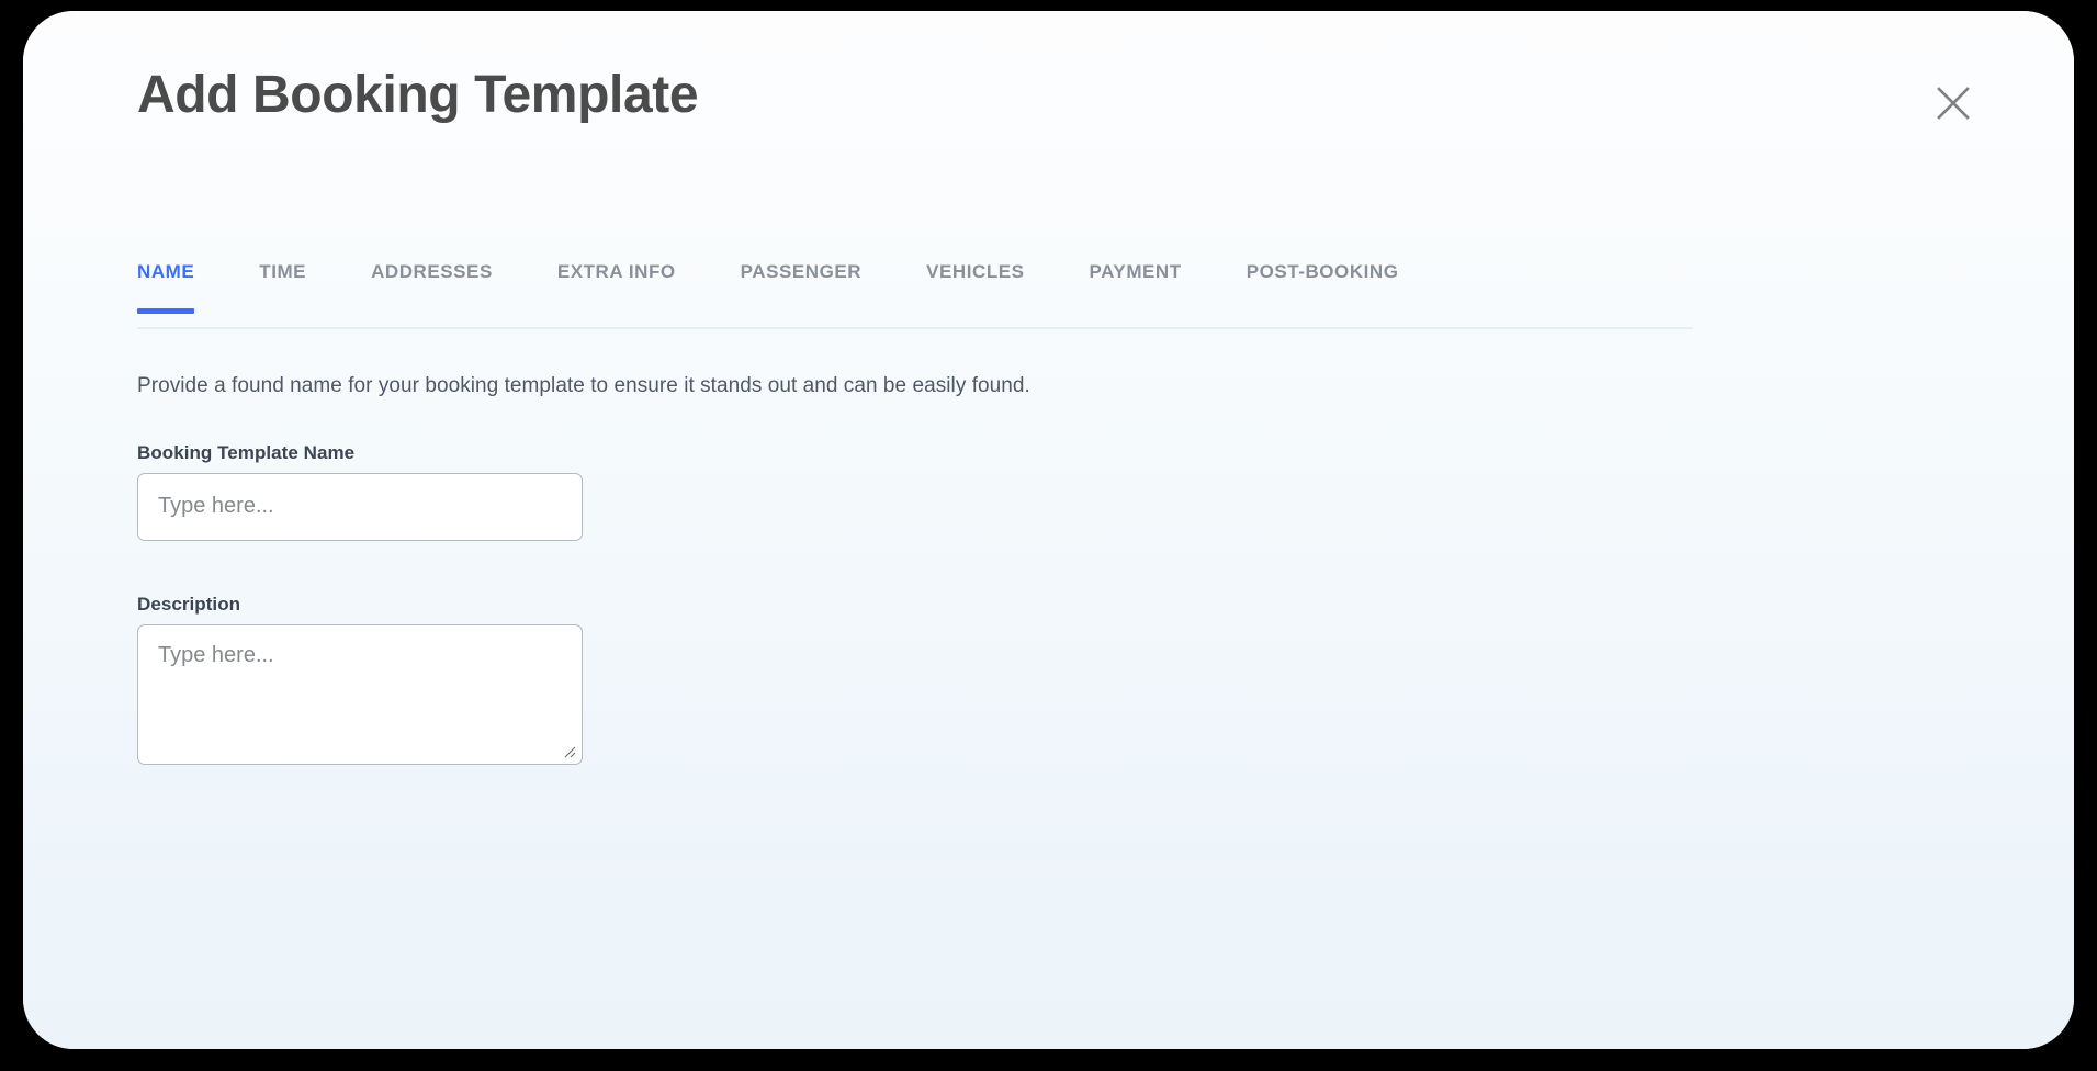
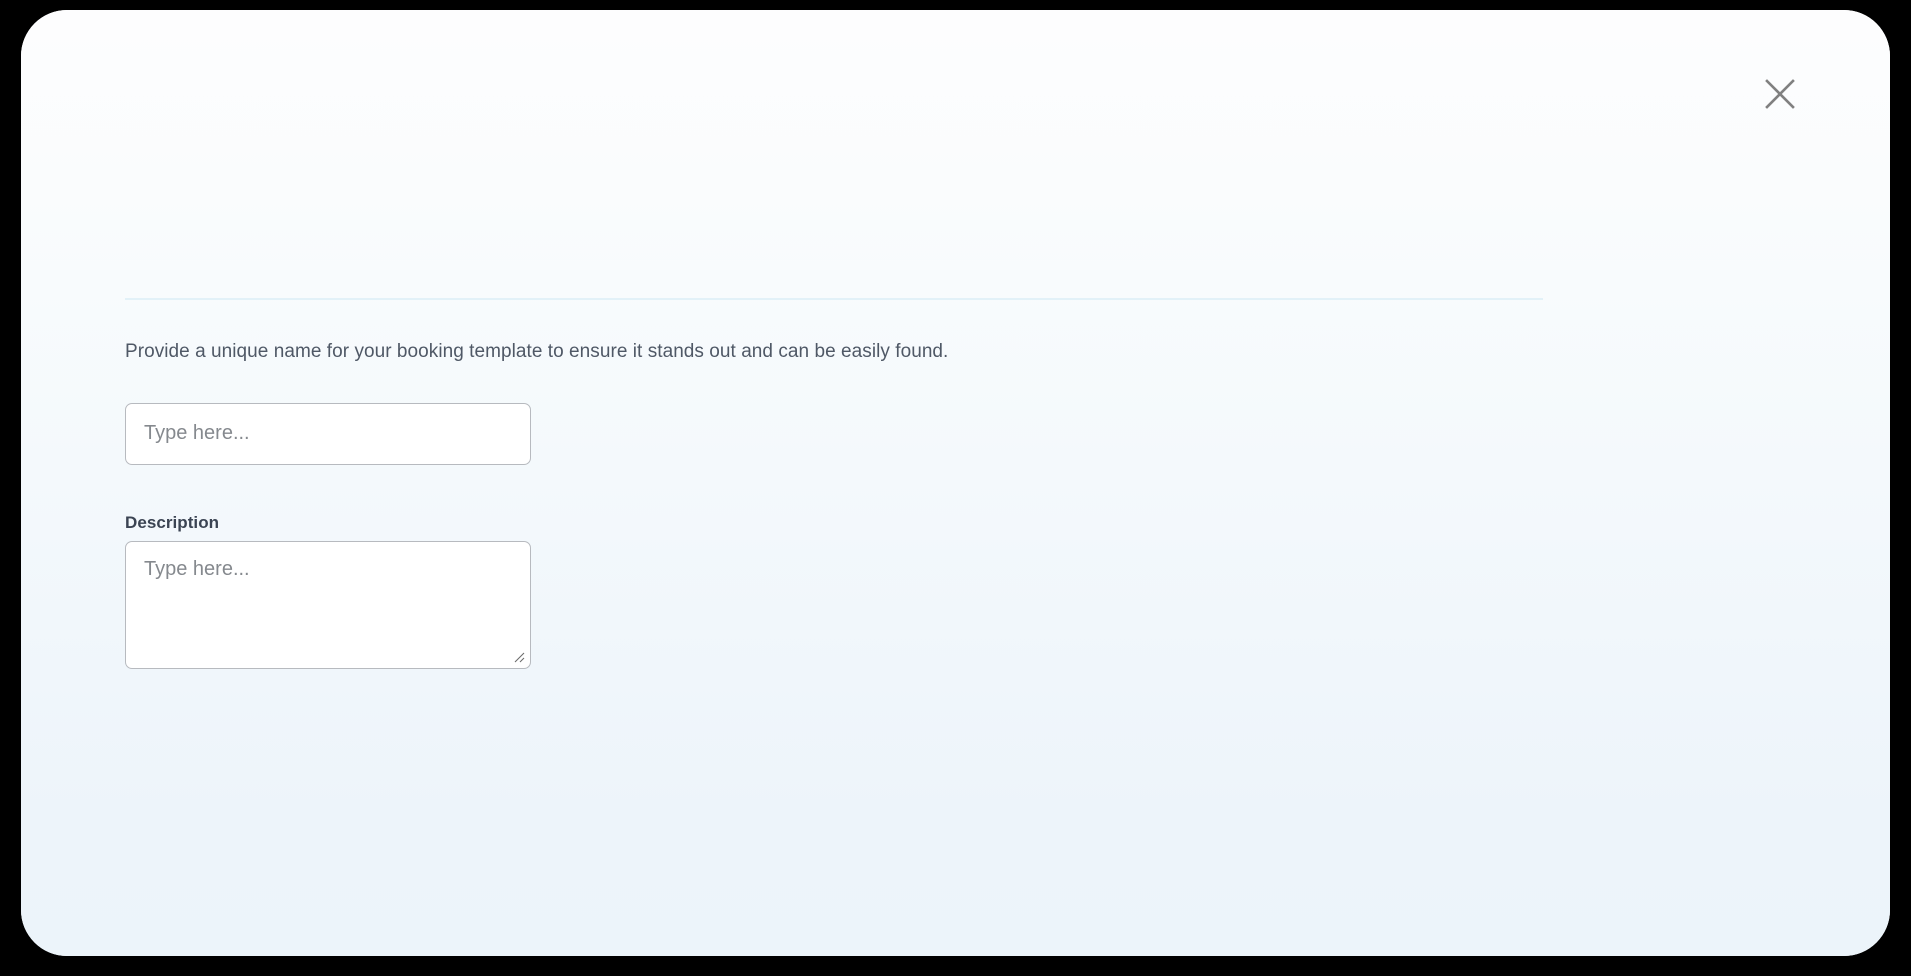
- Add Booking Template
- NAME
- TIME
- ADDRESSES
- EXTRA INFO
- PASSENGER
- VEHICLES
- PAYMENT
- POST-BOOKING
- Provide a found name for your booking template to ensure it stands out and can be easily found.
+ Provide a unique name for your booking template to ensure it stands out and can be easily found.
- Booking Template Name
  Type here...
  Description
  Type here...
